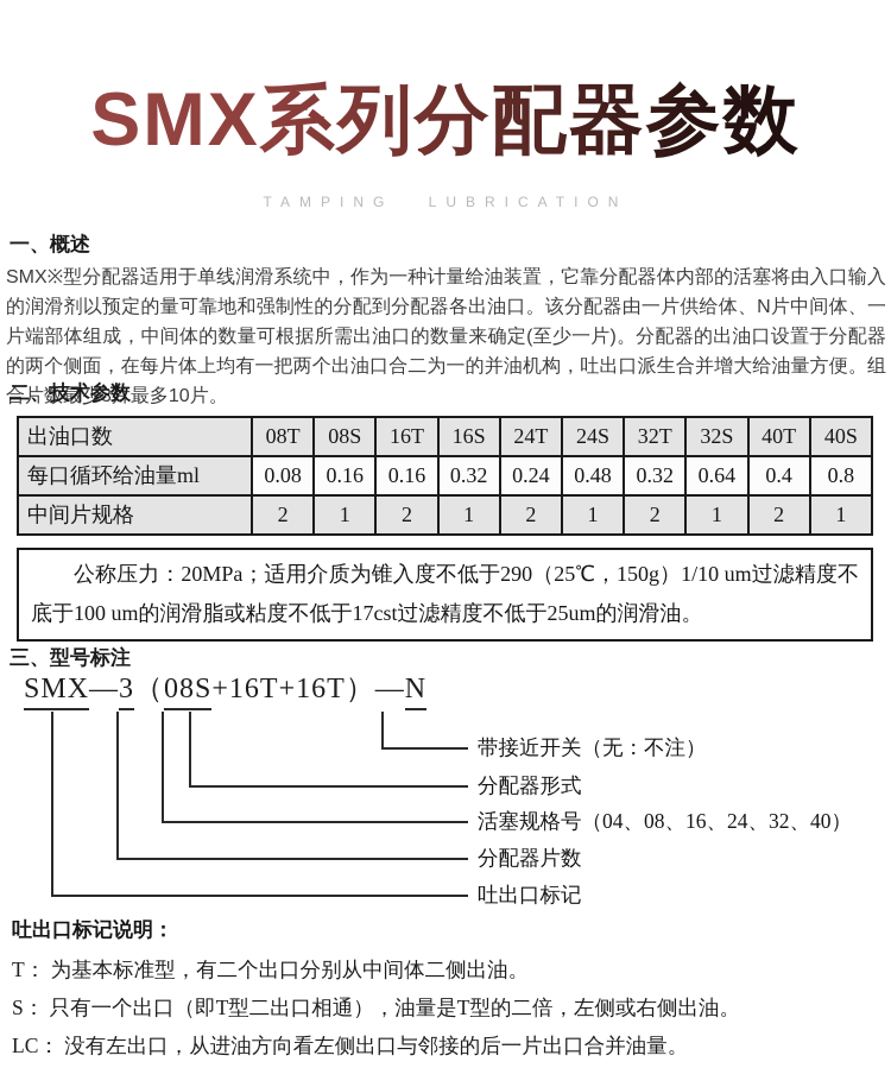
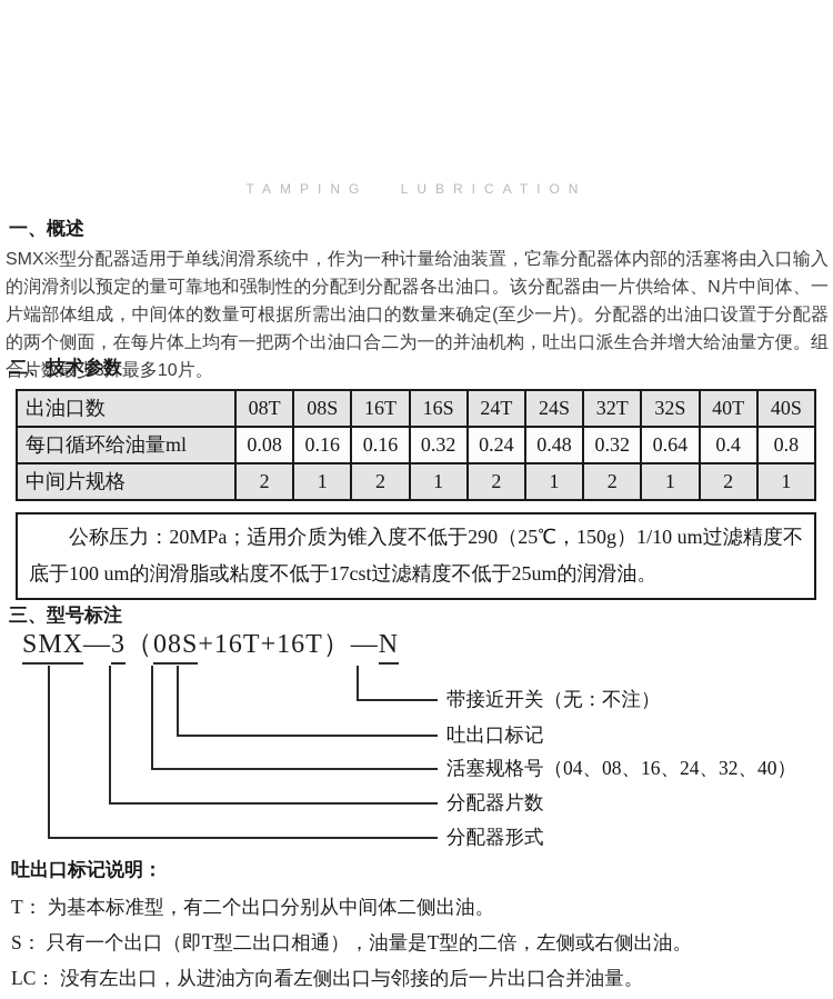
- SMX系列分配器参数
  TAMPING LUBRICATION
  一、概述
  SMX※型分配器适用于单线润滑系统中，作为一种计量给油装置，它靠分配器体内部的活塞将由入口输入的润滑剂以预定的量可靠地和强制性的分配到分配器各出油口。该分配器由一片供给体、N片中间体、一片端部体组成，中间体的数量可根据所需出油口的数量来确定(至少一片)。分配器的出油口设置于分配器的两个侧面，在每片体上均有一把两个出油口合二为一的并油机构，吐出口派生合并增大给油量方便。组合片数最少3片最多10片。
  二、技术参数
  出油口数	08T	08S	16T	16S	24T	24S	32T	32S	40T	40S
  每口循环给油量ml	0.08	0.16	0.16	0.32	0.24	0.48	0.32	0.64	0.4	0.8
  中间片规格	2	1	2	1	2	1	2	1	2	1
  公称压力：20MPa；适用介质为锥入度不低于290（25℃，150g）1/10 um过滤精度不底于100 um的润滑脂或粘度不低于17cst过滤精度不低于25um的润滑油。
  三、型号标注
  SMX—3（08S+16T+16T）—N
  带接近开关（无：不注）
- 分配器形式
+ 吐出口标记
  活塞规格号（04、08、16、24、32、40）
  分配器片数
- 吐出口标记
+ 分配器形式
  吐出口标记说明：
  T： 为基本标准型，有二个出口分别从中间体二侧出油。
  S： 只有一个出口（即T型二出口相通），油量是T型的二倍，左侧或右侧出油。
  LC： 没有左出口，从进油方向看左侧出口与邻接的后一片出口合并油量。
